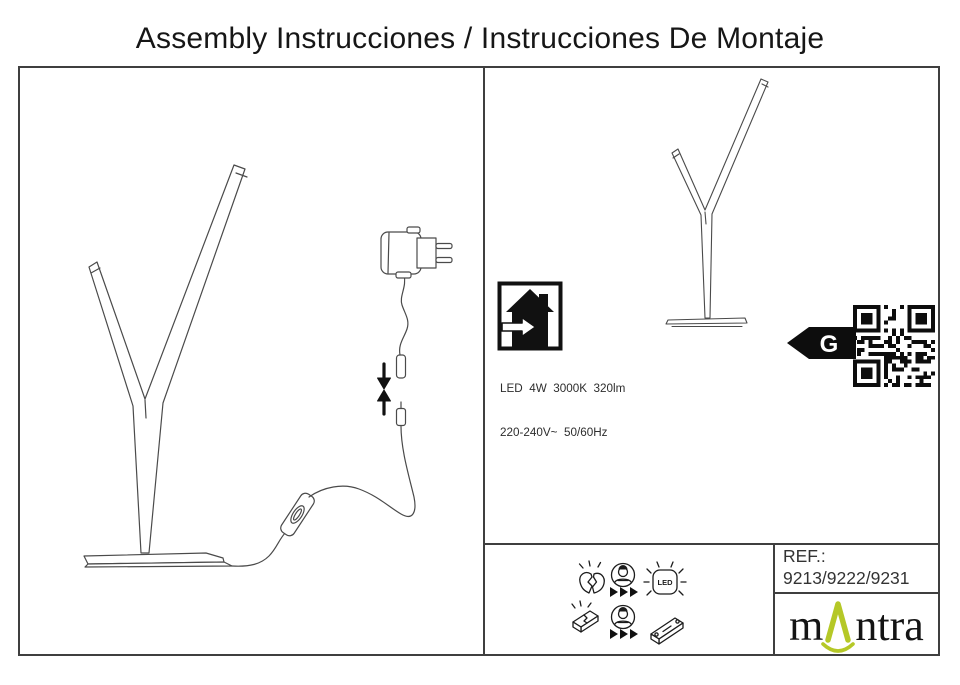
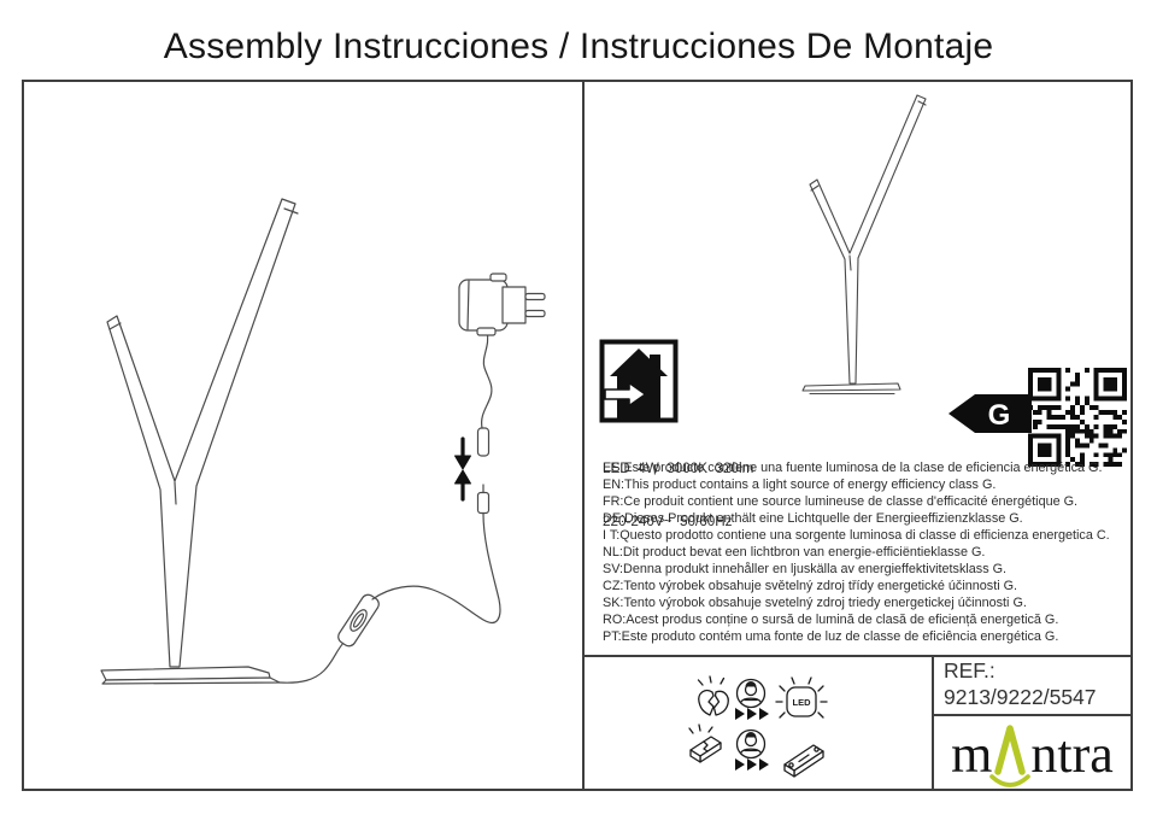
  Assembly Instrucciones / Instrucciones De Montaje
  G
  LED 4W 3000K 320lm
  220-240V~ 50/60Hz
+ ES:Este producto contiene una fuente luminosa de la clase de eficiencia energética G.
+ EN:This product contains a light source of energy efficiency class G.
+ FR:Ce produit contient une source lumineuse de classe d'efficacité énergétique G.
+ DE:Dieses Produkt enthält eine Lichtquelle der Energieeffizienzklasse G.
+ I T:Questo prodotto contiene una sorgente luminosa di classe di efficienza energetica C.
+ NL:Dit product bevat een lichtbron van energie-efficiëntieklasse G.
+ SV:Denna produkt innehåller en ljuskälla av energieffektivitetsklass G.
+ CZ:Tento výrobek obsahuje světelný zdroj třídy energetické účinnosti G.
+ SK:Tento výrobok obsahuje svetelný zdroj triedy energetickej účinnosti G.
+ RO:Acest produs conține o sursă de lumină de clasă de eficiență energetică G.
+ PT:Este produto contém uma fonte de luz de classe de eficiência energética G.
  LED
  REF.:
- 9213/9222/9231
+ 9213/9222/5547
  m
  ntra
